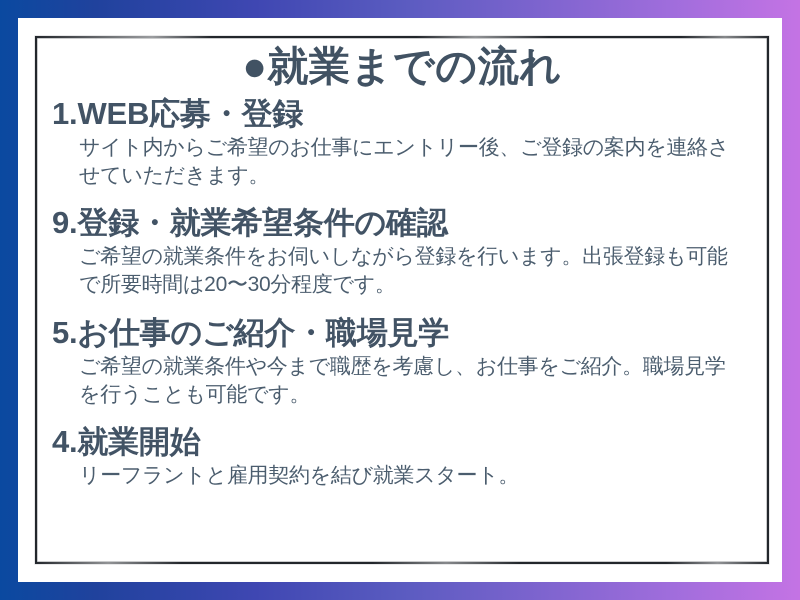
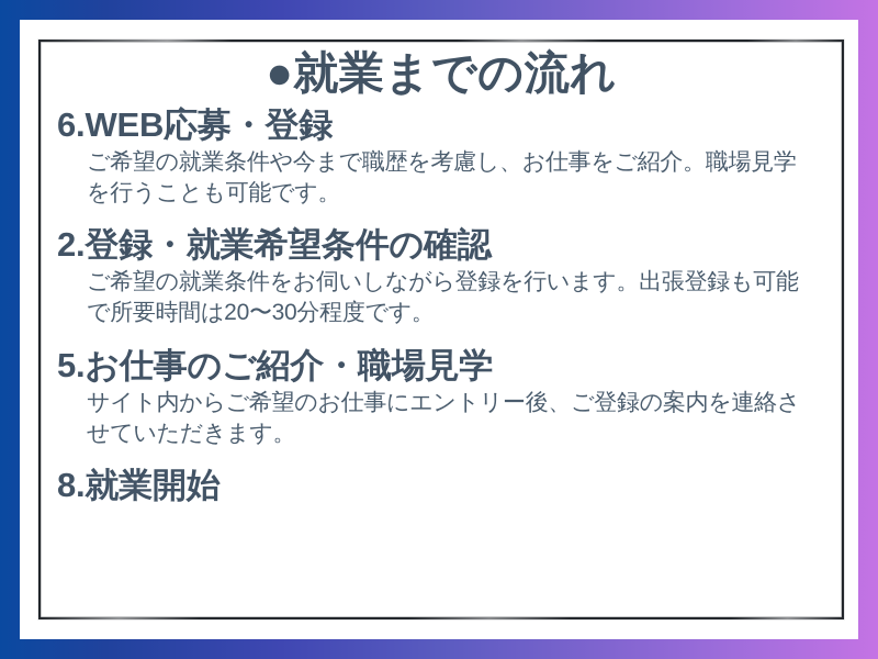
  ●就業までの流れ
- 1.WEB応募・登録
+ 6.WEB応募・登録
- サイト内からご希望のお仕事にエントリー後、ご登録の案内を連絡させていただきます。
+ ご希望の就業条件や今まで職歴を考慮し、お仕事をご紹介。職場見学を行うことも可能です。
- 9.登録・就業希望条件の確認
+ 2.登録・就業希望条件の確認
  ご希望の就業条件をお伺いしながら登録を行います。出張登録も可能で所要時間は20〜30分程度です。
  5.お仕事のご紹介・職場見学
- ご希望の就業条件や今まで職歴を考慮し、お仕事をご紹介。職場見学を行うことも可能です。
+ サイト内からご希望のお仕事にエントリー後、ご登録の案内を連絡させていただきます。
- 4.就業開始
+ 8.就業開始
- リーフラントと雇用契約を結び就業スタート。
